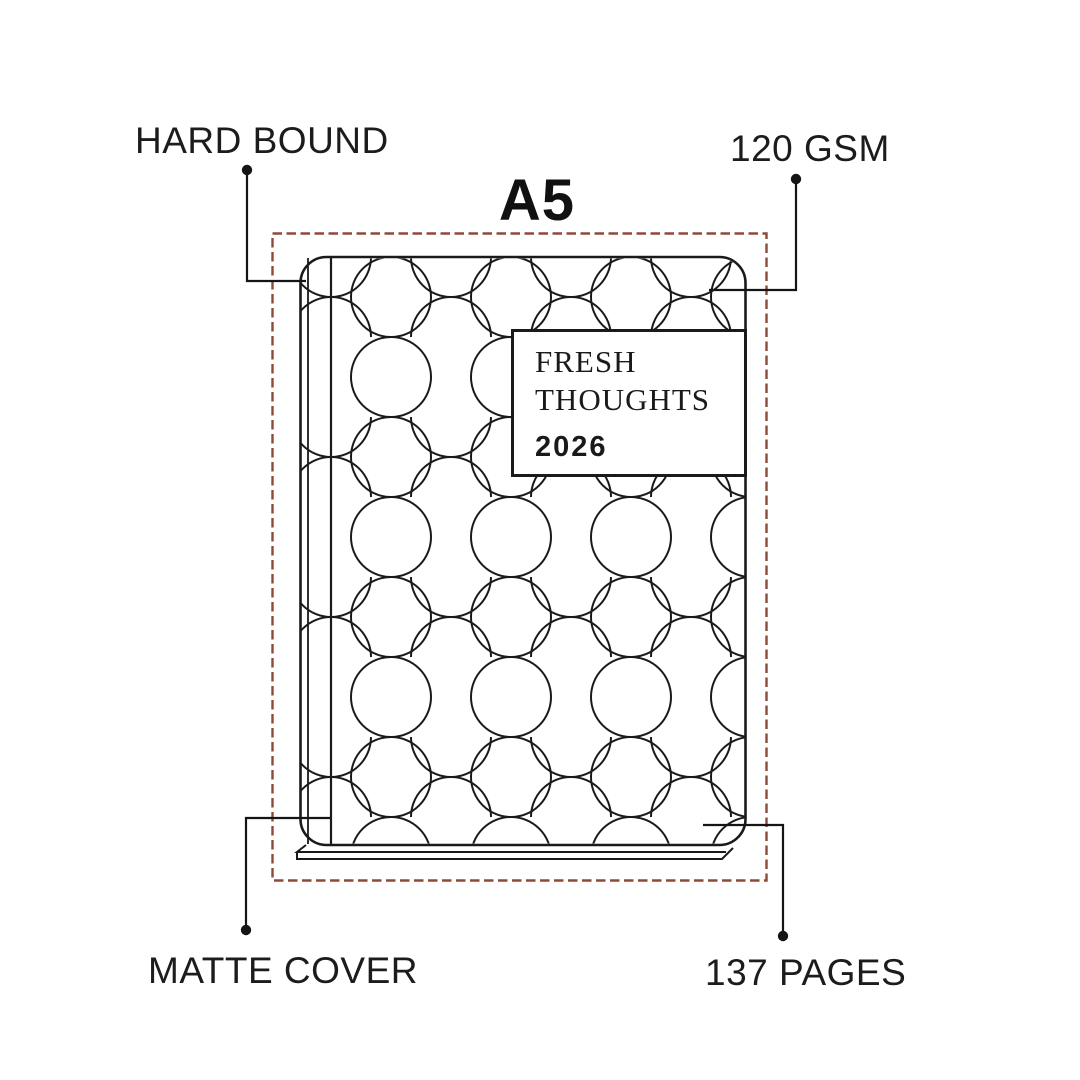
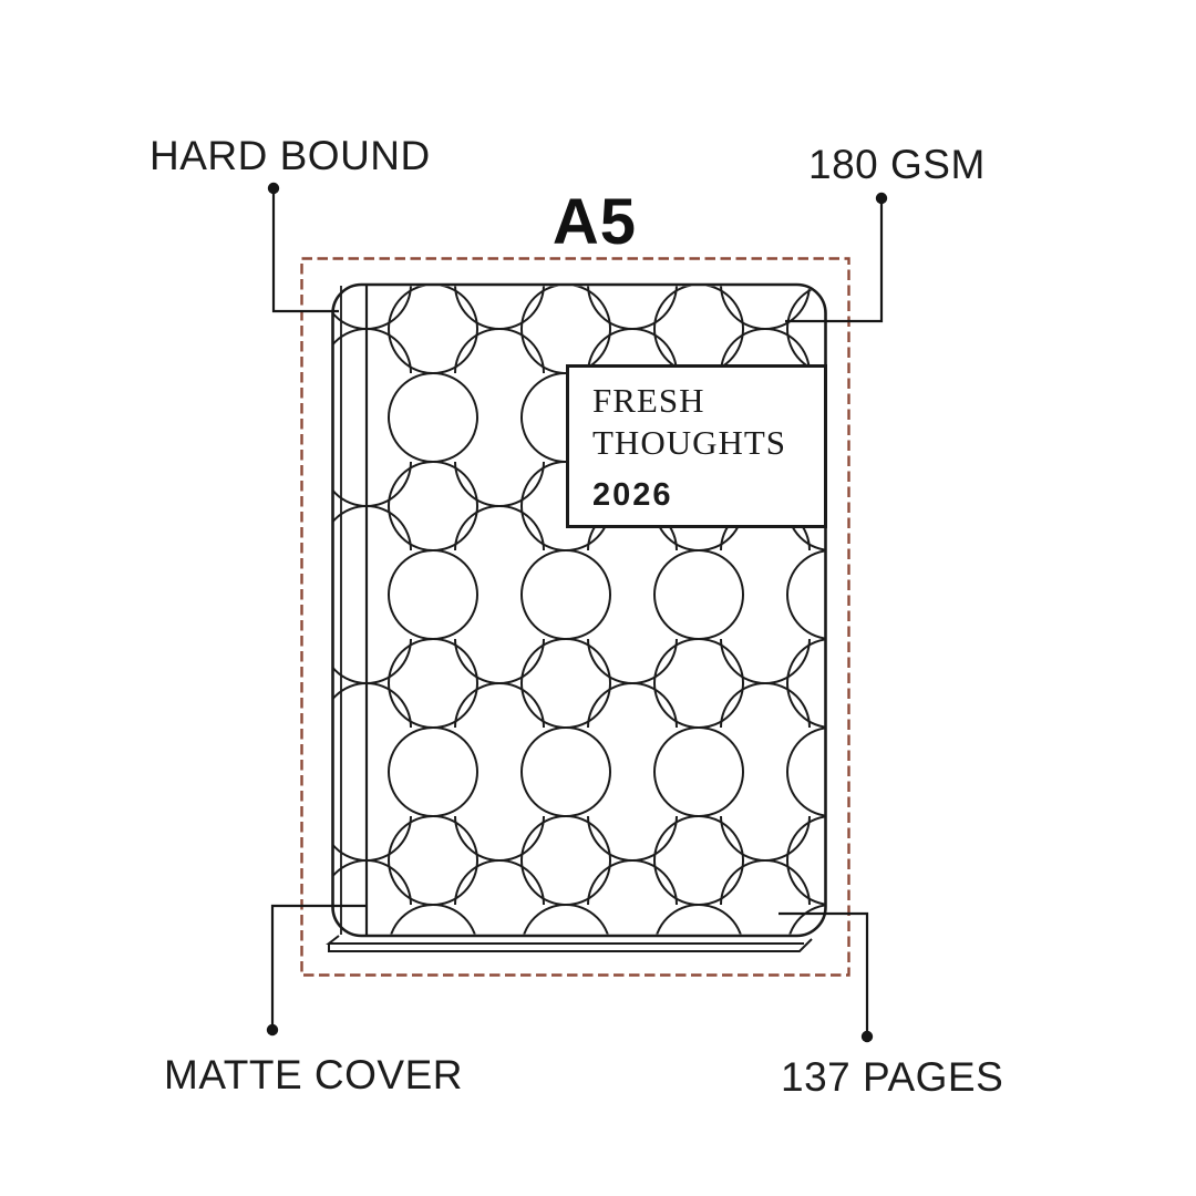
  A5
  HARD BOUND
- 120 GSM
+ 180 GSM
  MATTE COVER
  137 PAGES
  FRESH
  THOUGHTS
  2026
